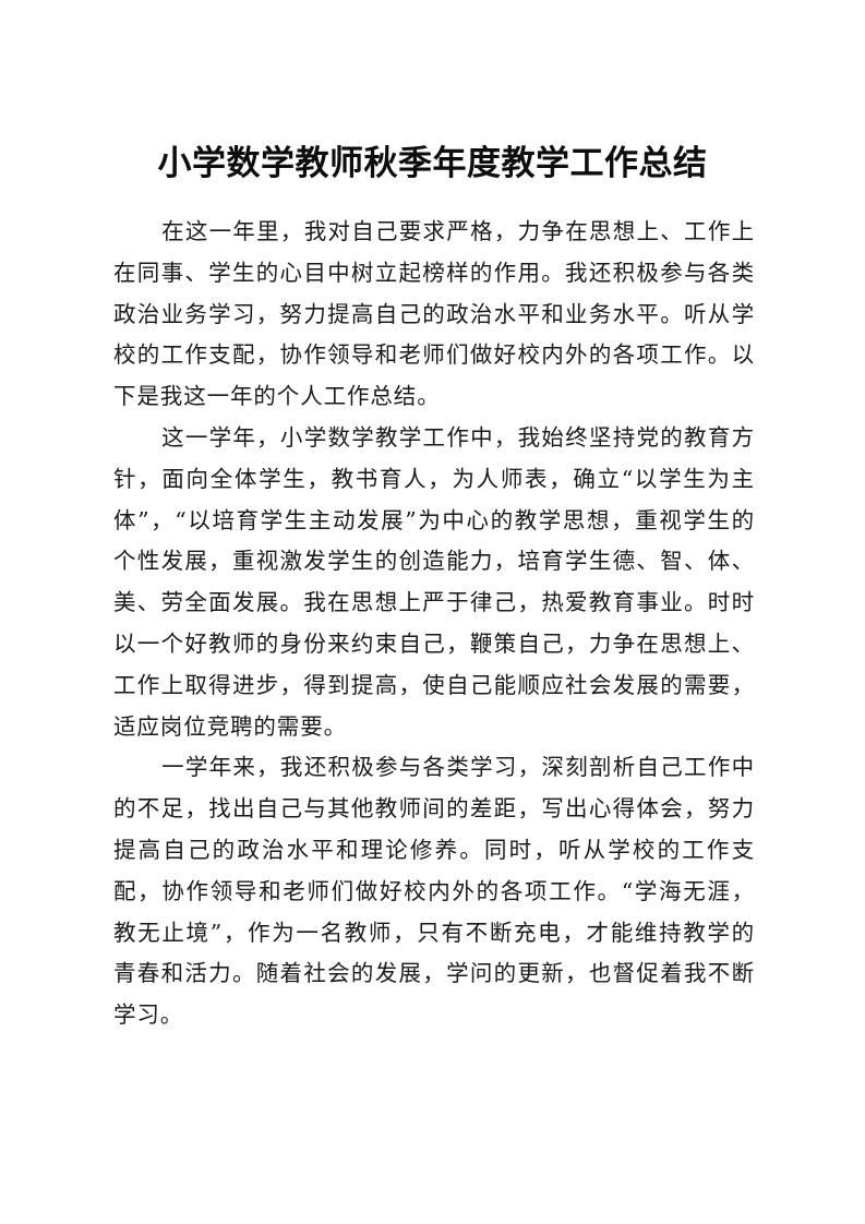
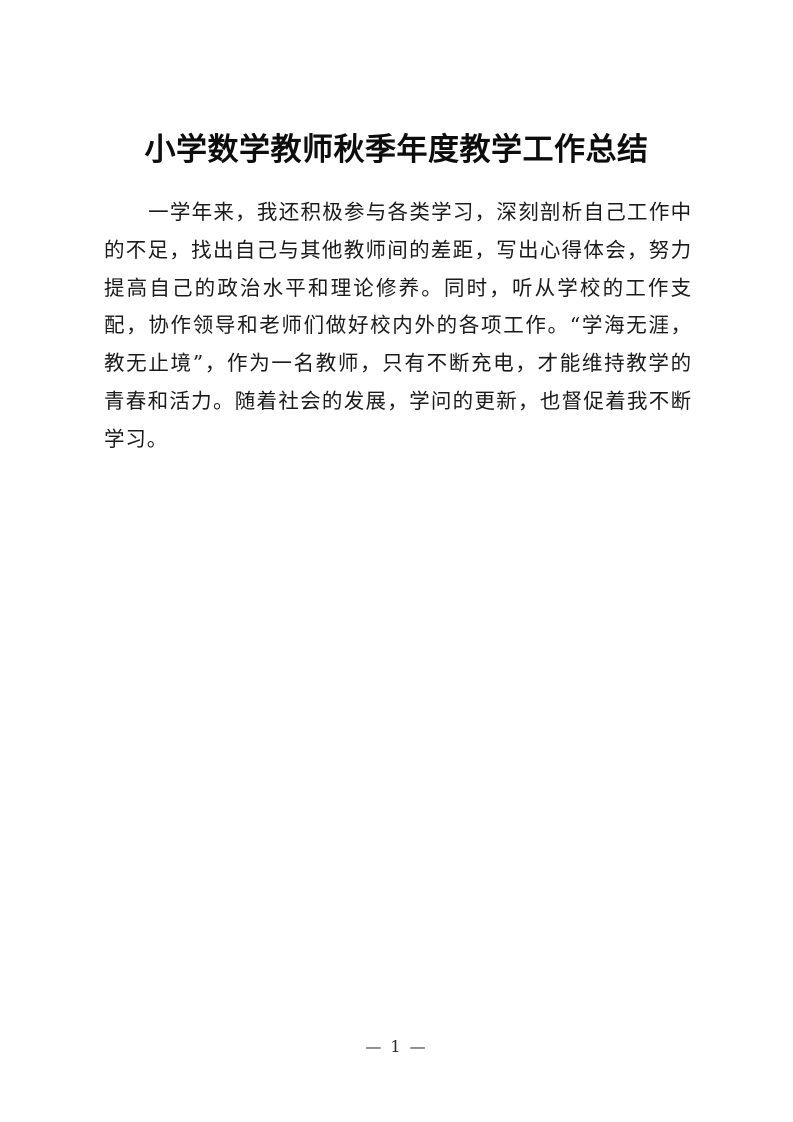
  小学数学教师秋季年度教学工作总结
- 在这一年里，我对自己要求严格，力争在思想上、工作上在同事、学生的心目中树立起榜样的作用。我还积极参与各类政治业务学习，努力提高自己的政治水平和业务水平。听从学校的工作支配，协作领导和老师们做好校内外的各项工作。以下是我这一年的个人工作总结。
- 这一学年，小学数学教学工作中，我始终坚持党的教育方针，面向全体学生，教书育人，为人师表，确立“以学生为主体”，“以培育学生主动发展”为中心的教学思想，重视学生的个性发展，重视激发学生的创造能力，培育学生德、智、体、美、劳全面发展。我在思想上严于律己，热爱教育事业。时时以一个好教师的身份来约束自己，鞭策自己，力争在思想上、工作上取得进步，得到提高，使自己能顺应社会发展的需要，适应岗位竞聘的需要。
  一学年来，我还积极参与各类学习，深刻剖析自己工作中的不足，找出自己与其他教师间的差距，写出心得体会，努力提高自己的政治水平和理论修养。同时，听从学校的工作支配，协作领导和老师们做好校内外的各项工作。“学海无涯，教无止境”，作为一名教师，只有不断充电，才能维持教学的青春和活力。随着社会的发展，学问的更新，也督促着我不断学习。
+ — 1 —
